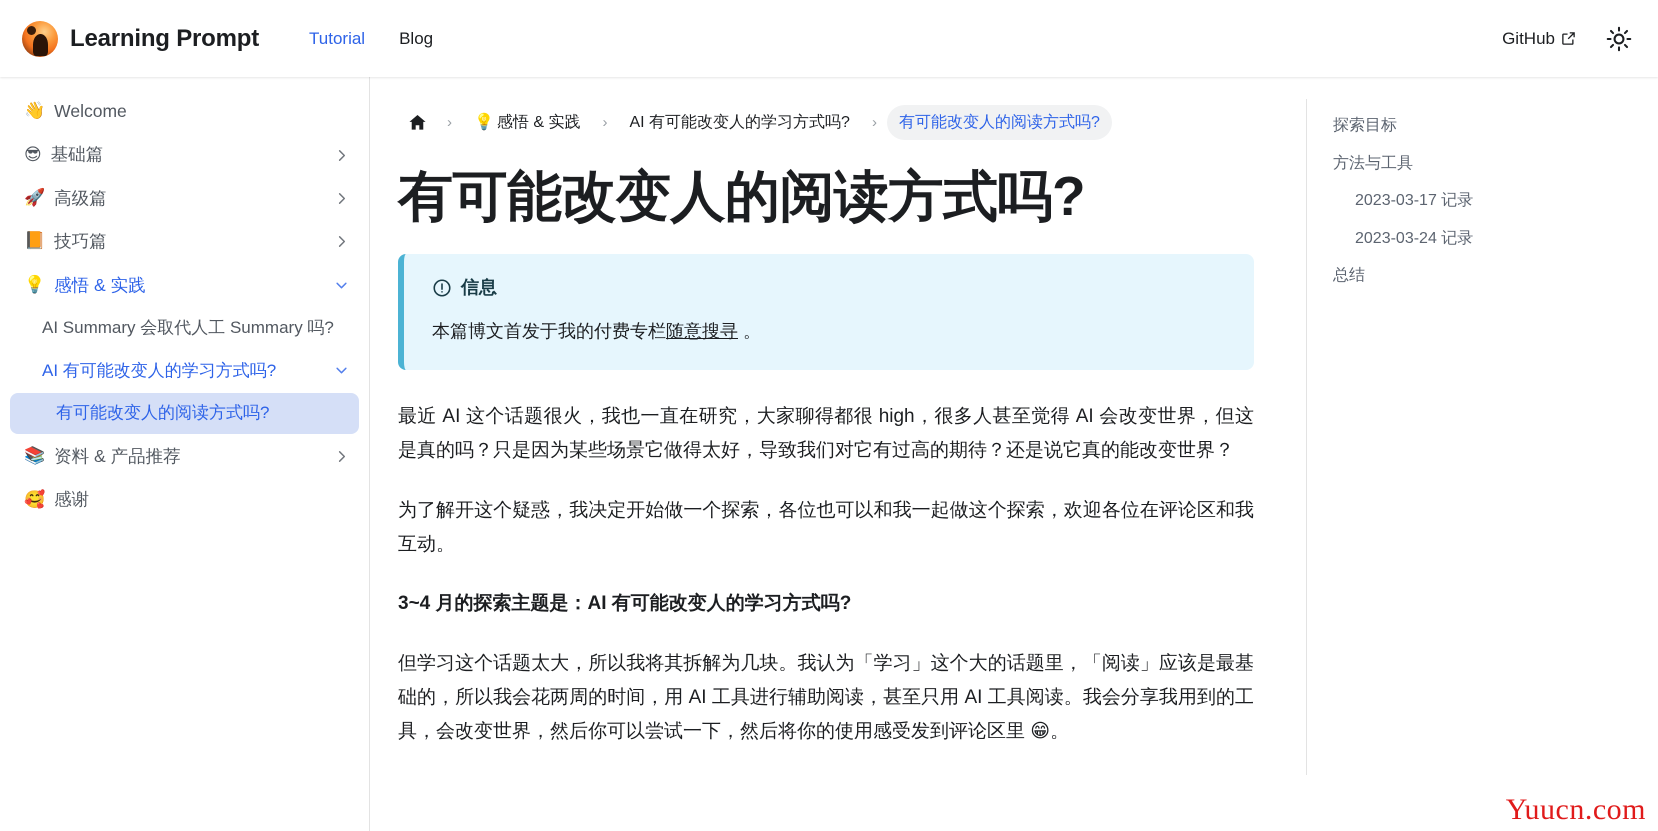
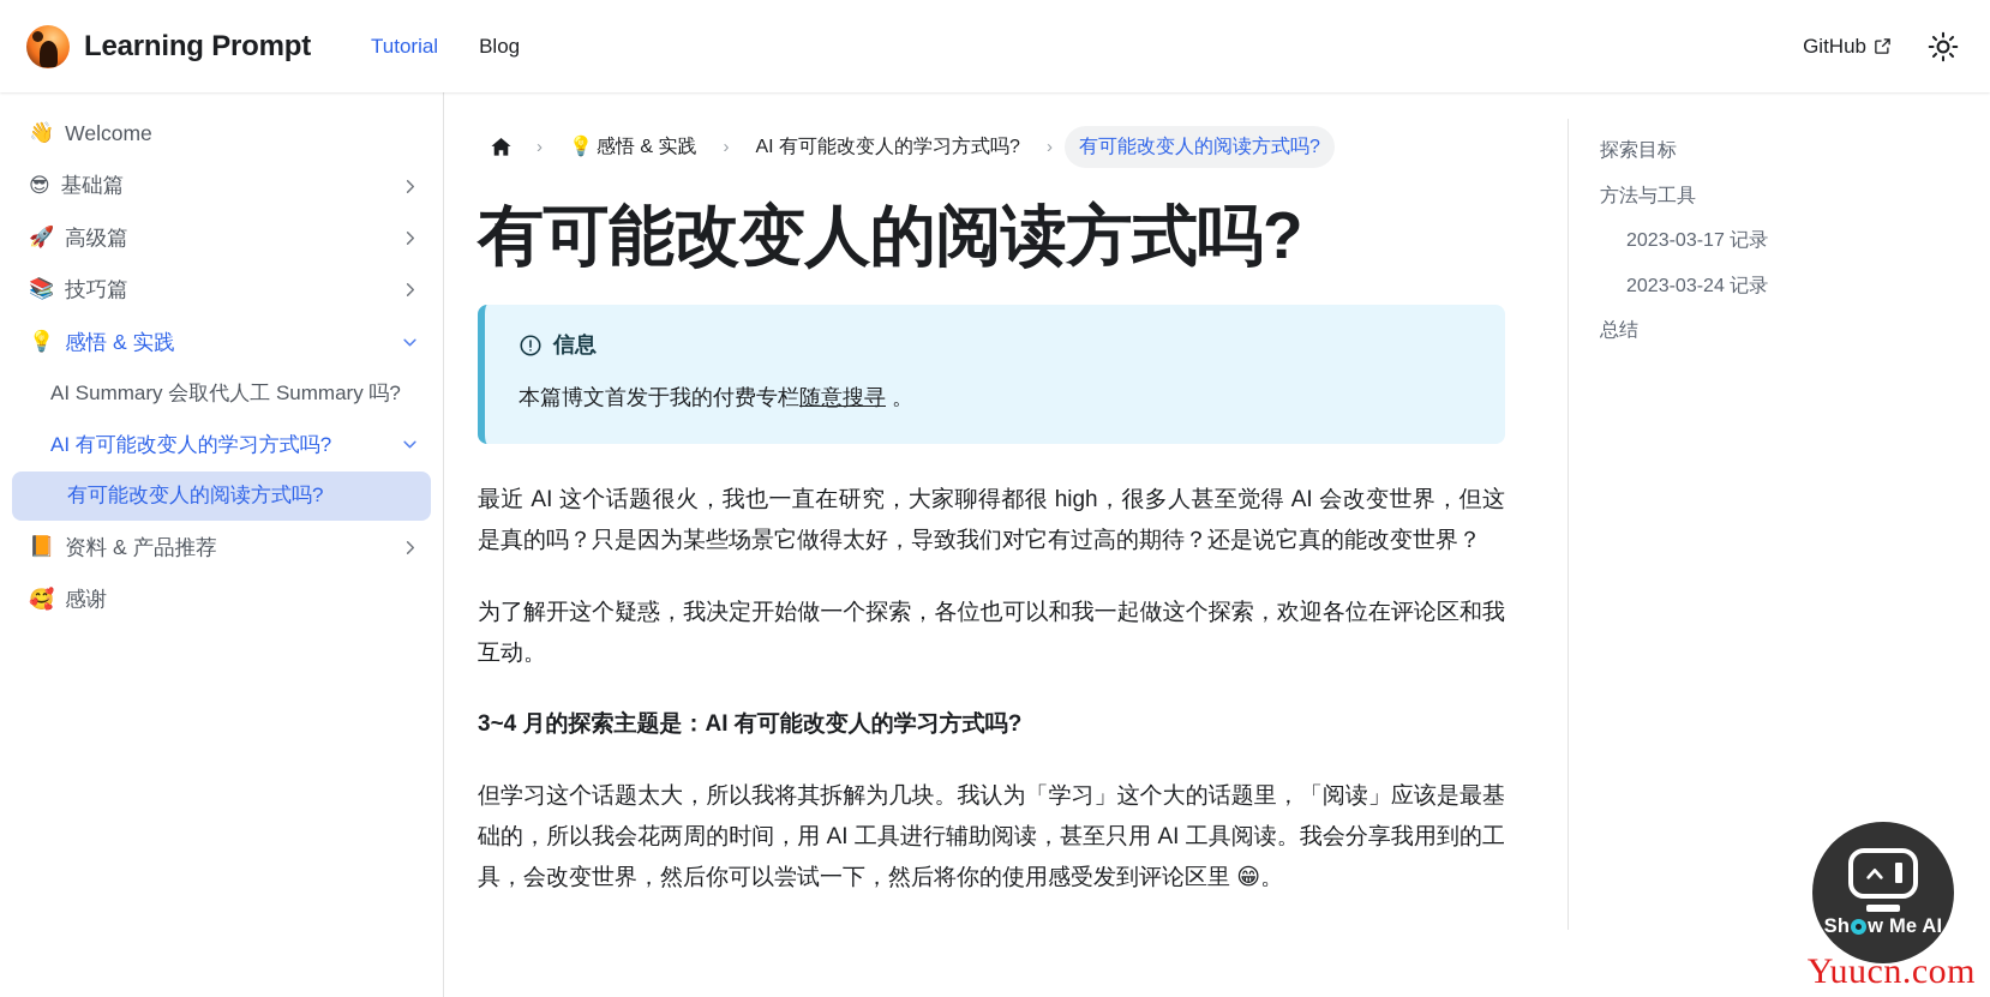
  Learning Prompt
  Tutorial
  Blog
  GitHub
  👋
  Welcome
  😎
  基础篇
  🚀
  高级篇
- 📙
+ 📚
  技巧篇
  💡
  感悟 & 实践
  AI Summary 会取代人工 Summary 吗?
  AI 有可能改变人的学习方式吗?
  有可能改变人的阅读方式吗?
- 📚
+ 📙
  资料 & 产品推荐
  🥰
  感谢
  ›
  💡 感悟 & 实践
  ›
  AI 有可能改变人的学习方式吗?
  ›
  有可能改变人的阅读方式吗?
  有可能改变人的阅读方式吗?
  信息
  本篇博文首发于我的付费专栏随意搜寻 。
  最近 AI 这个话题很火，我也一直在研究，大家聊得都很 high，很多人甚至觉得 AI 会改变世界，但这是真的吗？只是因为某些场景它做得太好，导致我们对它有过高的期待？还是说它真的能改变世界？
  为了解开这个疑惑，我决定开始做一个探索，各位也可以和我一起做这个探索，欢迎各位在评论区和我互动。
  3~4 月的探索主题是：AI 有可能改变人的学习方式吗?
  但学习这个话题太大，所以我将其拆解为几块。我认为「学习」这个大的话题里，「阅读」应该是最基础的，所以我会花两周的时间，用 AI 工具进行辅助阅读，甚至只用 AI 工具阅读。我会分享我用到的工具，会改变世界，然后你可以尝试一下，然后将你的使用感受发到评论区里 😁。
  探索目标
  方法与工具
  2023-03-17 记录
  2023-03-24 记录
  总结
+ Sh
+ w Me AI
  Yuucn.com
